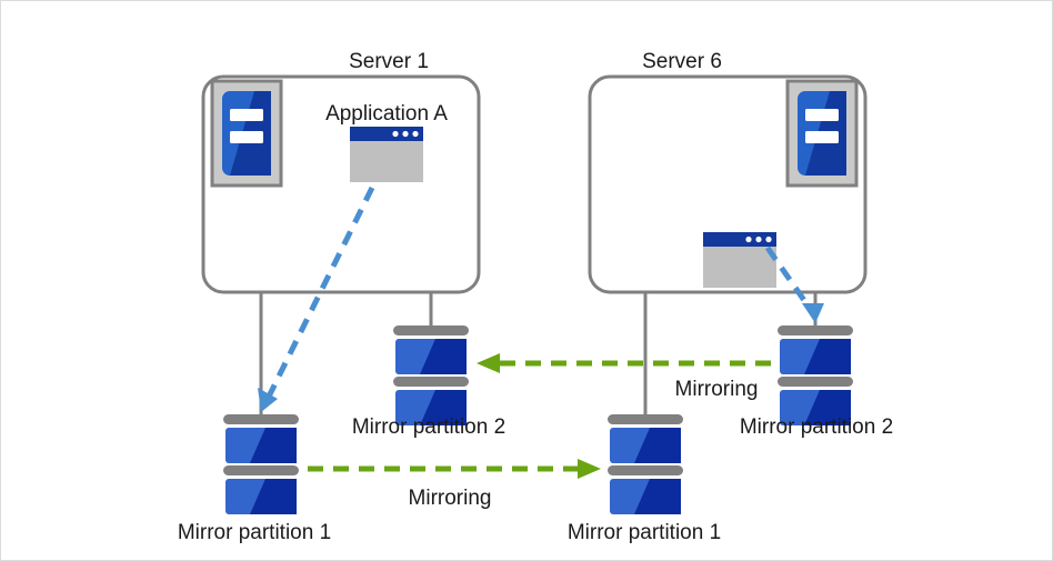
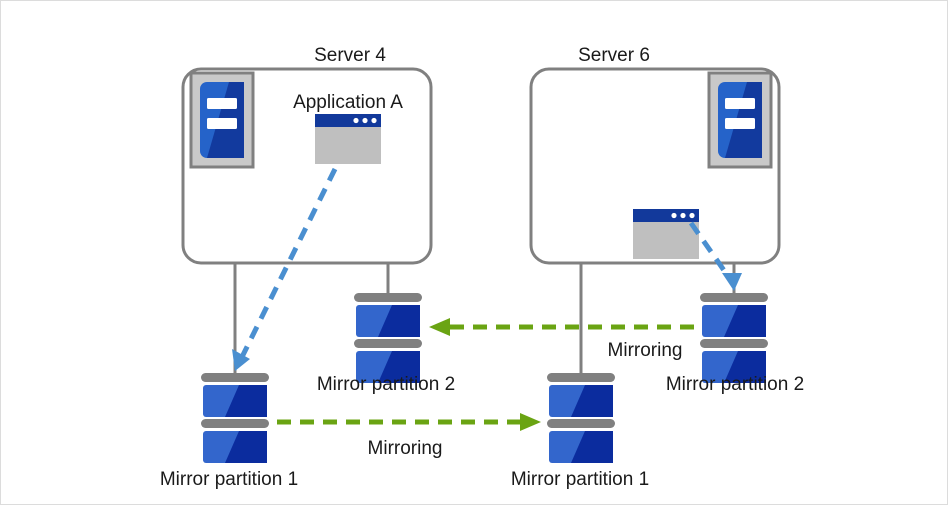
- Server 1
+ Server 4
  Server 6
  Application A
  Mirror partition 1
  Mirror partition 2
  Mirror partition 1
  Mirror partition 2
  Mirroring
  Mirroring
